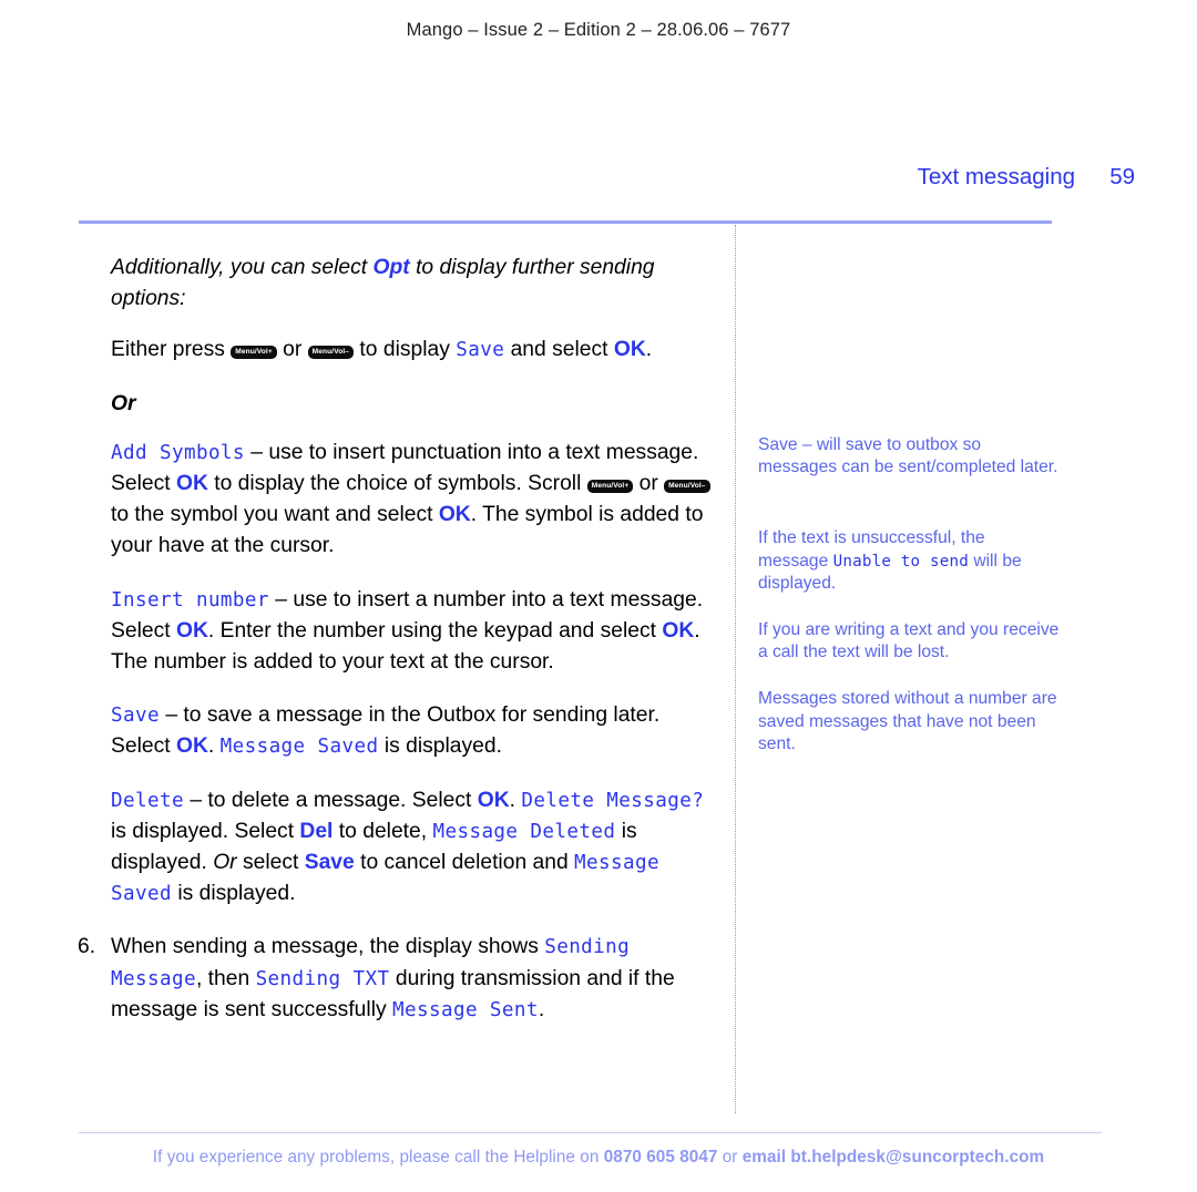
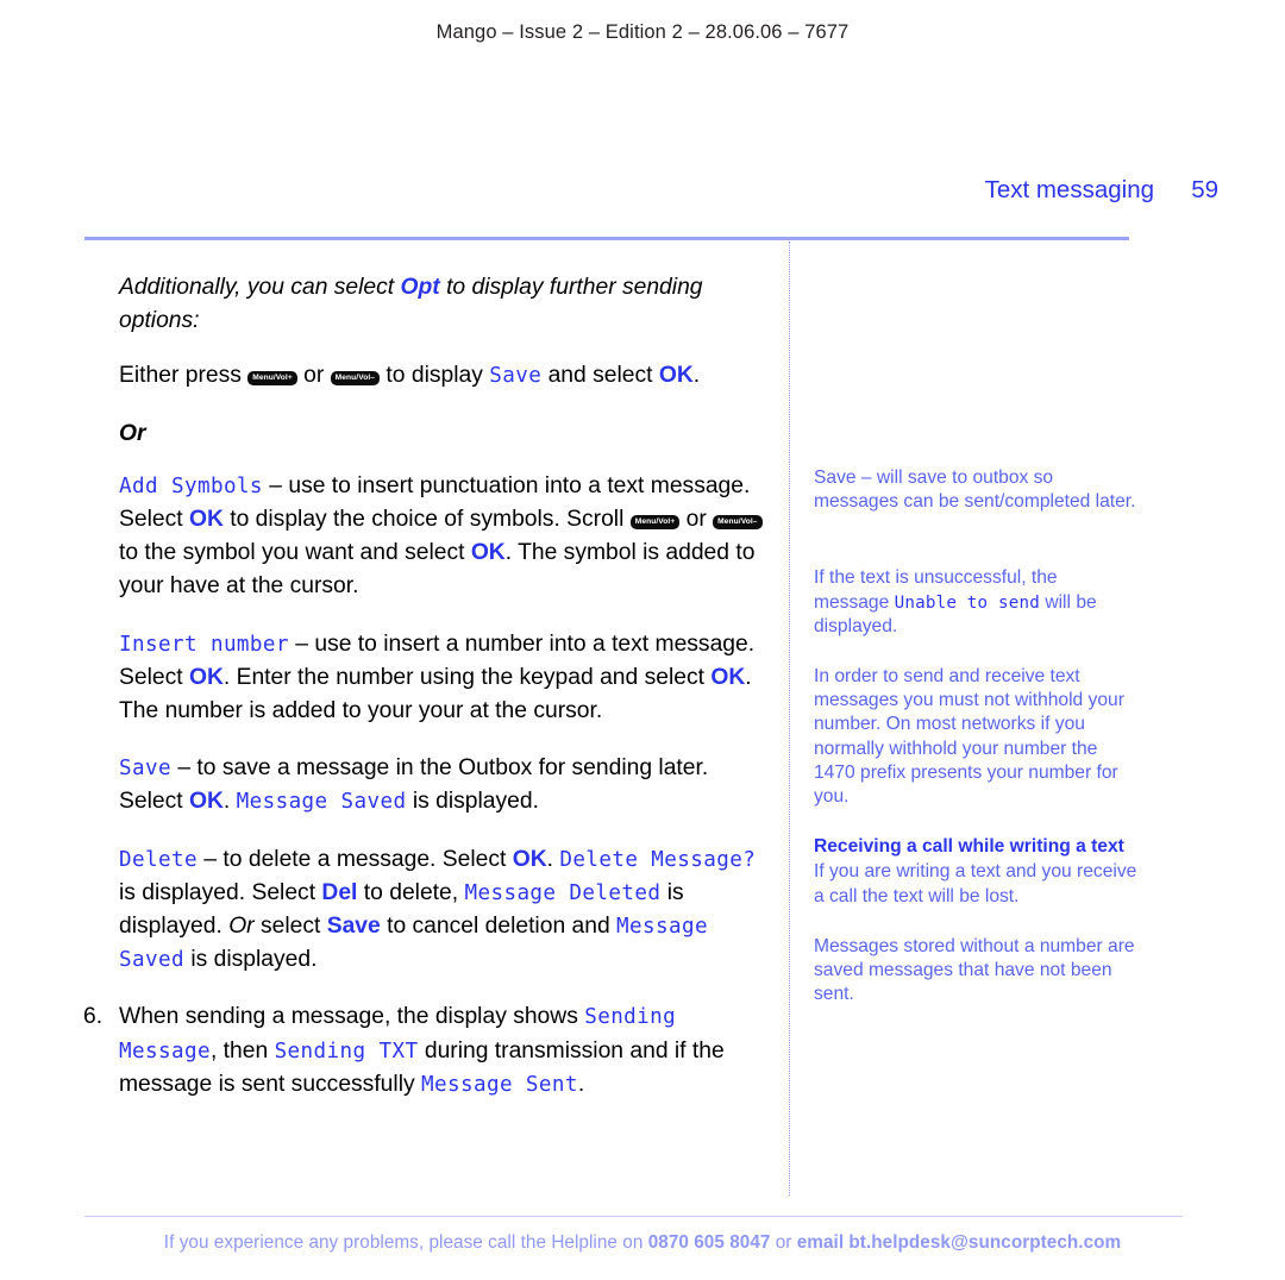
  Mango – Issue 2 – Edition 2 – 28.06.06 – 7677
  Text messaging
  59
  Additionally, you can select Opt to display further sending options:
  Or
  Add Symbols – use to insert punctuation into a text message. Select OK to display the choice of symbols. Scroll or to the symbol you want and select OK. The symbol is added to your have at the cursor.
- Insert number – use to insert a number into a text message. Select OK. Enter the number using the keypad and select OK. The number is added to your text at the cursor.
+ Insert number – use to insert a number into a text message. Select OK. Enter the number using the keypad and select OK. The number is added to your your at the cursor.
  Save – to save a message in the Outbox for sending later. Select OK. Message Saved is displayed.
  Delete – to delete a message. Select OK. Delete Message? is displayed. Select Del to delete, Message Deleted is displayed. Or select Save to cancel deletion and Message Saved is displayed.
  6.
  When sending a message, the display shows Sending Message, then Sending TXT during transmission and if the message is sent successfully Message Sent.
  Save – will save to outbox so messages can be sent/completed later.
  If the text is unsuccessful, the message Unable to send will be displayed.
+ In order to send and receive text messages you must not withhold your number. On most networks if you normally withhold your number the 1470 prefix presents your number for you.
+ Receiving a call while writing a text
  If you are writing a text and you receive a call the text will be lost.
  Messages stored without a number are saved messages that have not been sent.
  If you experience any problems, please call the Helpline on 0870 605 8047 or email bt.helpdesk@suncorptech.com
